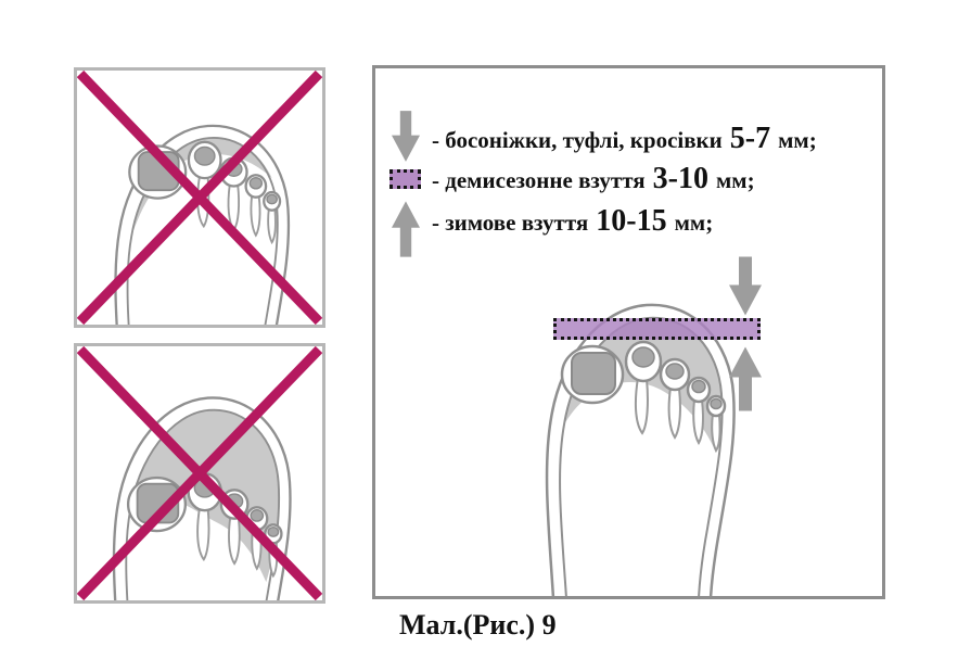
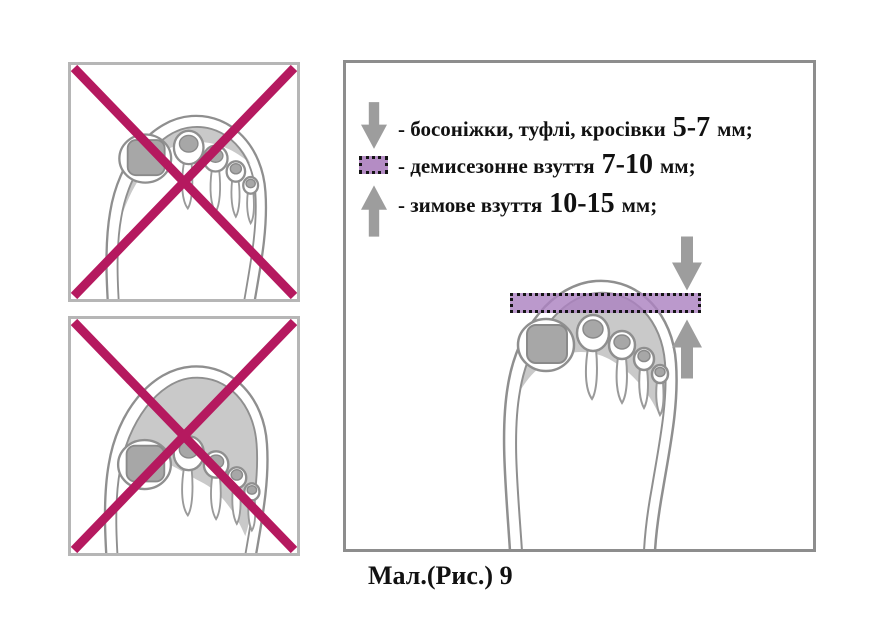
  - босоніжки, туфлі, кросівки 5-7 мм;
- - демисезонне взуття 3-10 мм;
+ - демисезонне взуття 7-10 мм;
  - зимове взуття 10-15 мм;
  Мал.(Рис.) 9
